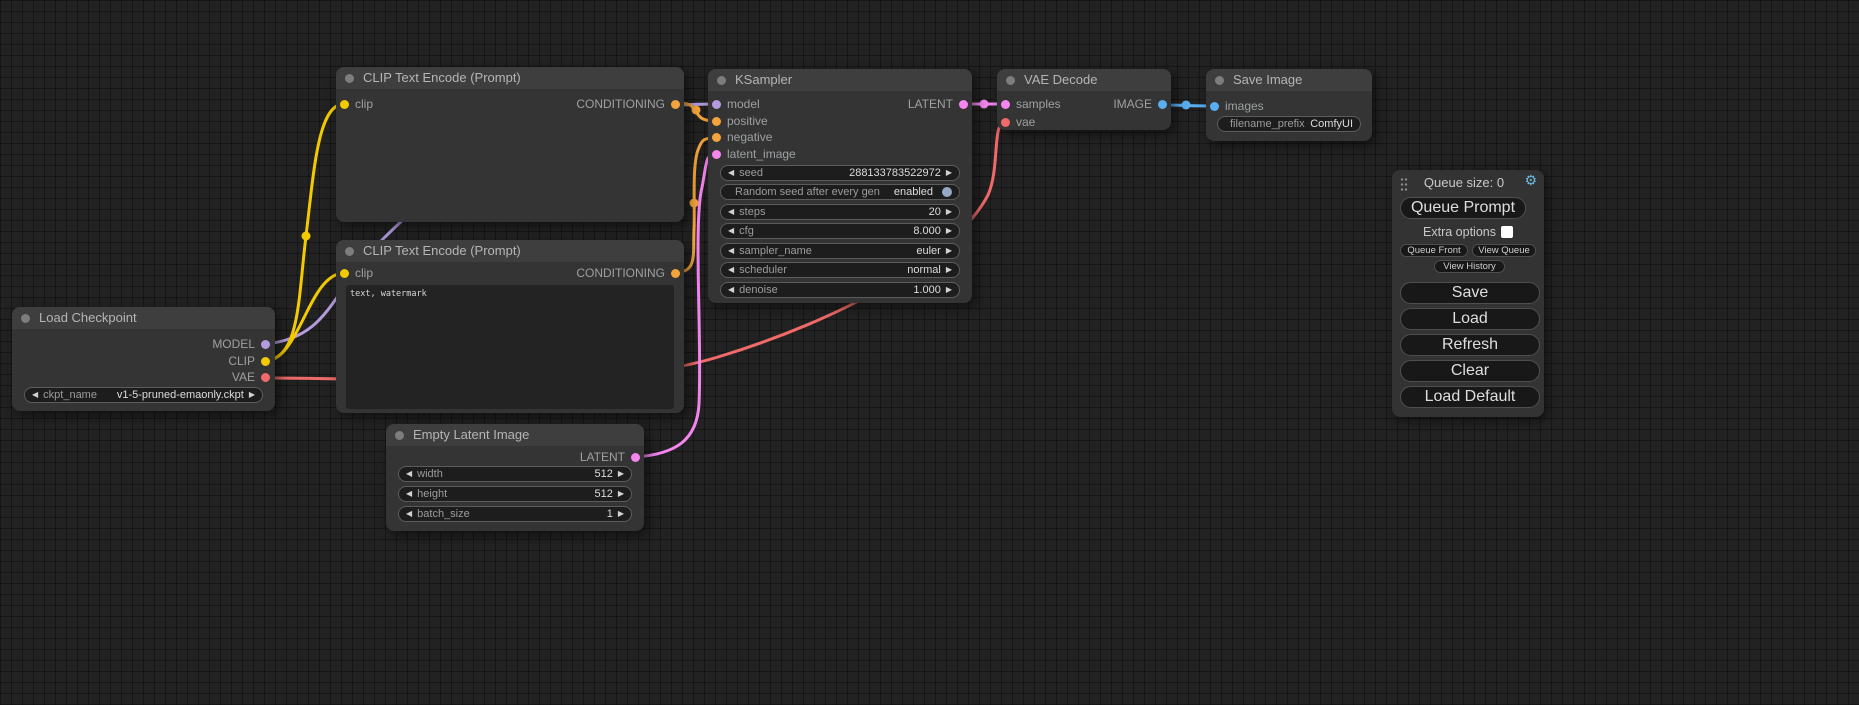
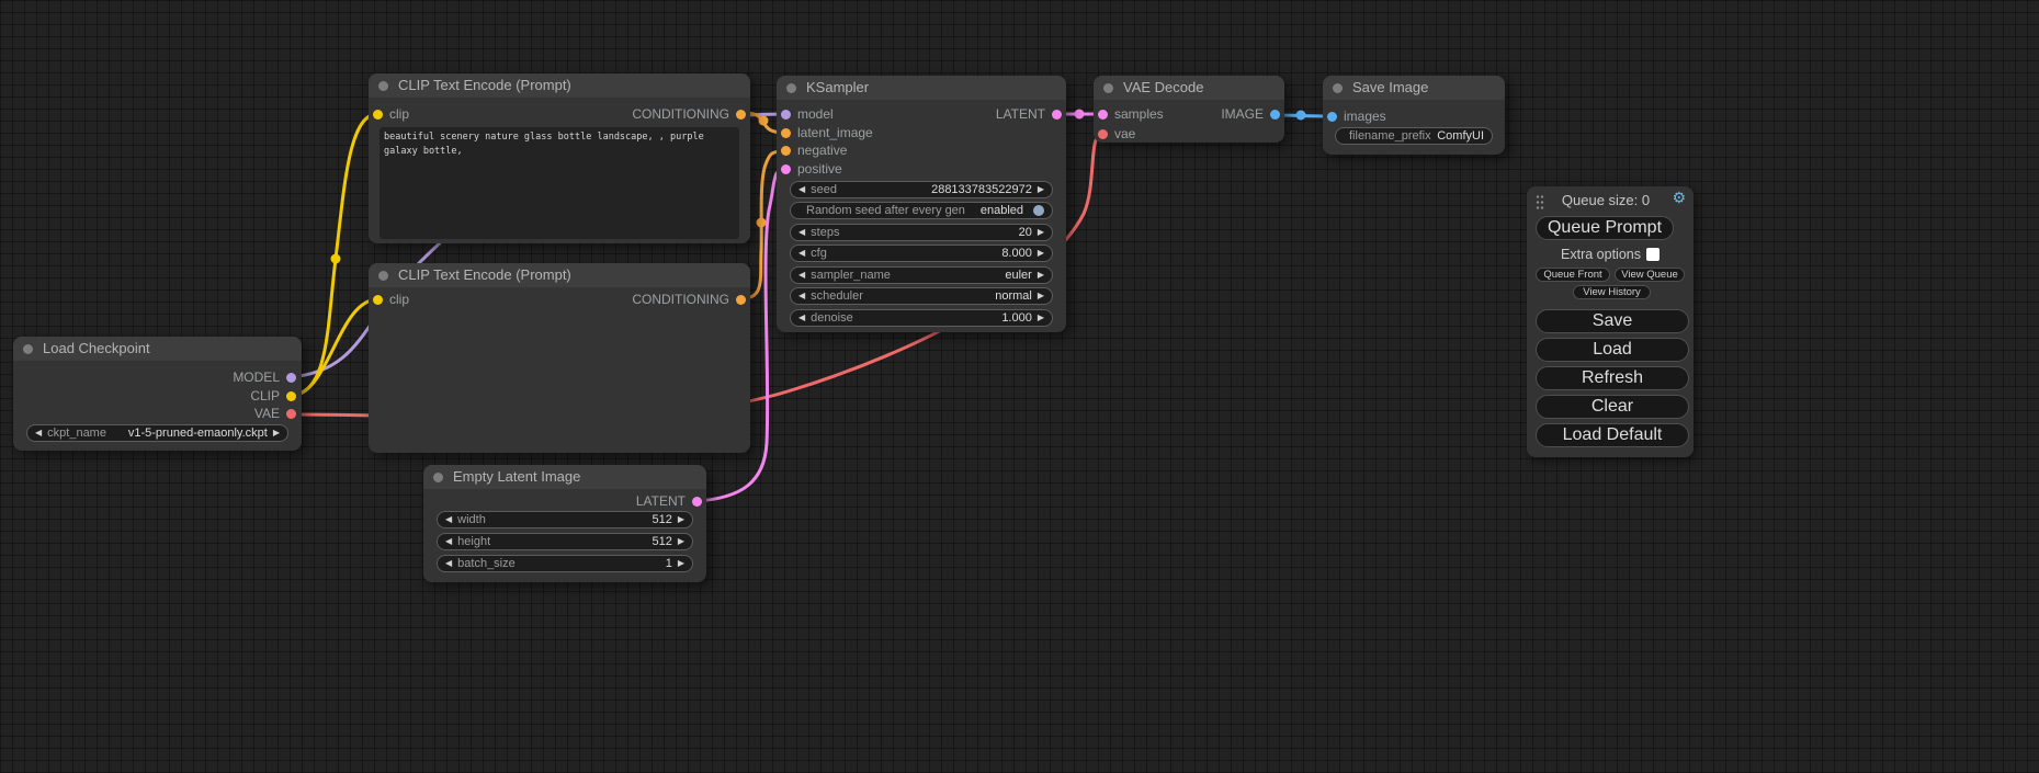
  Load Checkpoint
  MODEL
  CLIP
  VAE
  ◀
  ckpt_name
  v1-5-pruned-emaonly.ckpt
  ▶
  CLIP Text Encode (Prompt)
  clip
  CONDITIONING
+ beautiful scenery nature glass bottle landscape, , purple galaxy bottle,
  CLIP Text Encode (Prompt)
  clip
  CONDITIONING
- text, watermark
  KSampler
  model
- positive
+ latent_image
  negative
- latent_image
+ positive
  LATENT
  ◀
  seed
  288133783522972
  ▶
  Random seed after every gen
  enabled
  ◀
  steps
  20
  ▶
  ◀
  cfg
  8.000
  ▶
  ◀
  sampler_name
  euler
  ▶
  ◀
  scheduler
  normal
  ▶
  ◀
  denoise
  1.000
  ▶
  VAE Decode
  samples
  vae
  IMAGE
  Save Image
  images
  filename_prefix
  ComfyUI
  Empty Latent Image
  LATENT
  ◀
  width
  512
  ▶
  ◀
  height
  512
  ▶
  ◀
  batch_size
  1
  ▶
  Queue size: 0
  ⚙
  Queue Prompt
  Extra options
  Queue Front
  View Queue
  View History
  Save
  Load
  Refresh
  Clear
  Load Default
